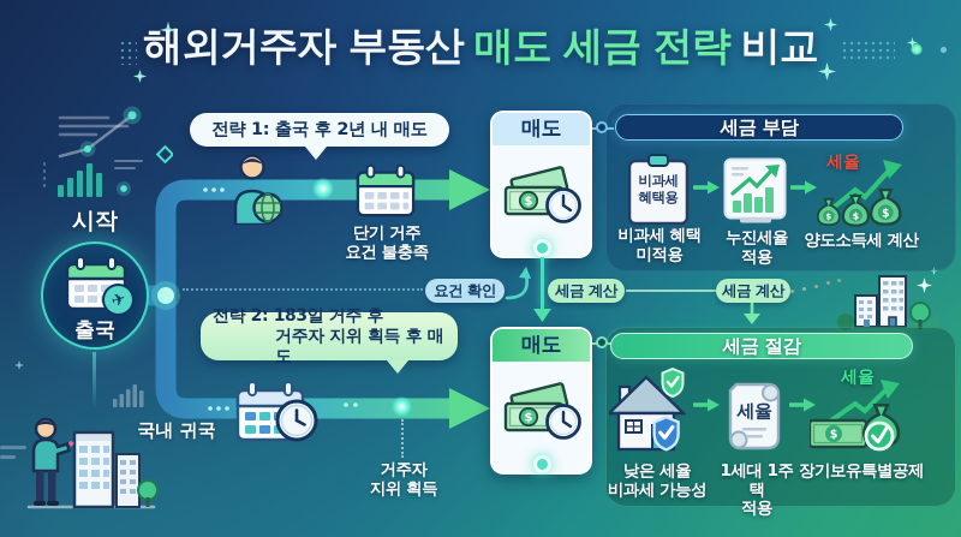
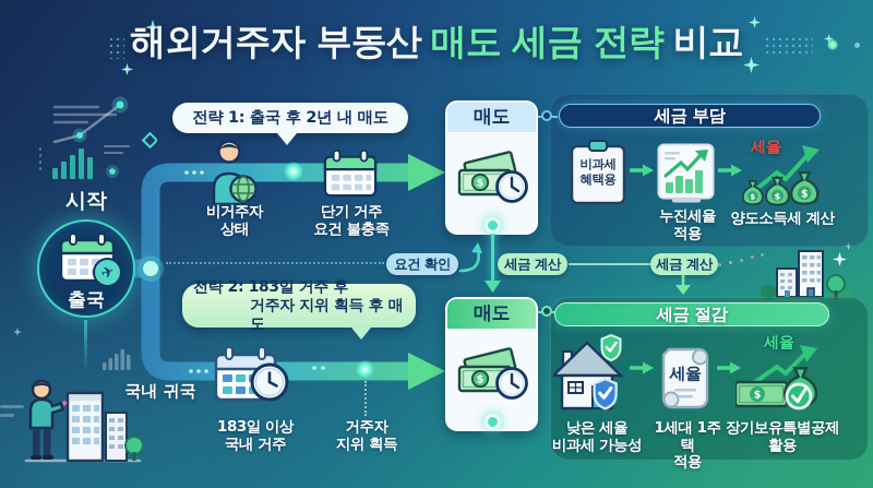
  해외거주자 부동산
  매도 세금 전략
  비교
  시작
  출국
  전략 1: 출국 후 2년 내 매도
+ 비거주자
+ 상태
  단기 거주
  요건 불충족
  매도
  $
  매도
  $
  요건 확인
  세금 계산
  세금 계산
  전략 2: 183일 거주 후
  거주자 지위 획득 후 매도
  국내 귀국
+ 183일 이상
+ 국내 거주
  거주자
  지위 획득
  세금 부담
  비과세
  혜택용
- 비과세 혜택
- 미적용
  누진세율
  적용
  세율
  $
  $
  $
  양도소득세 계산
  세금 절감
  낮은 세율
  비과세 가능성
  세율
  1세대 1주택
  적용
  세율
  $
  장기보유특별공제
+ 활용
